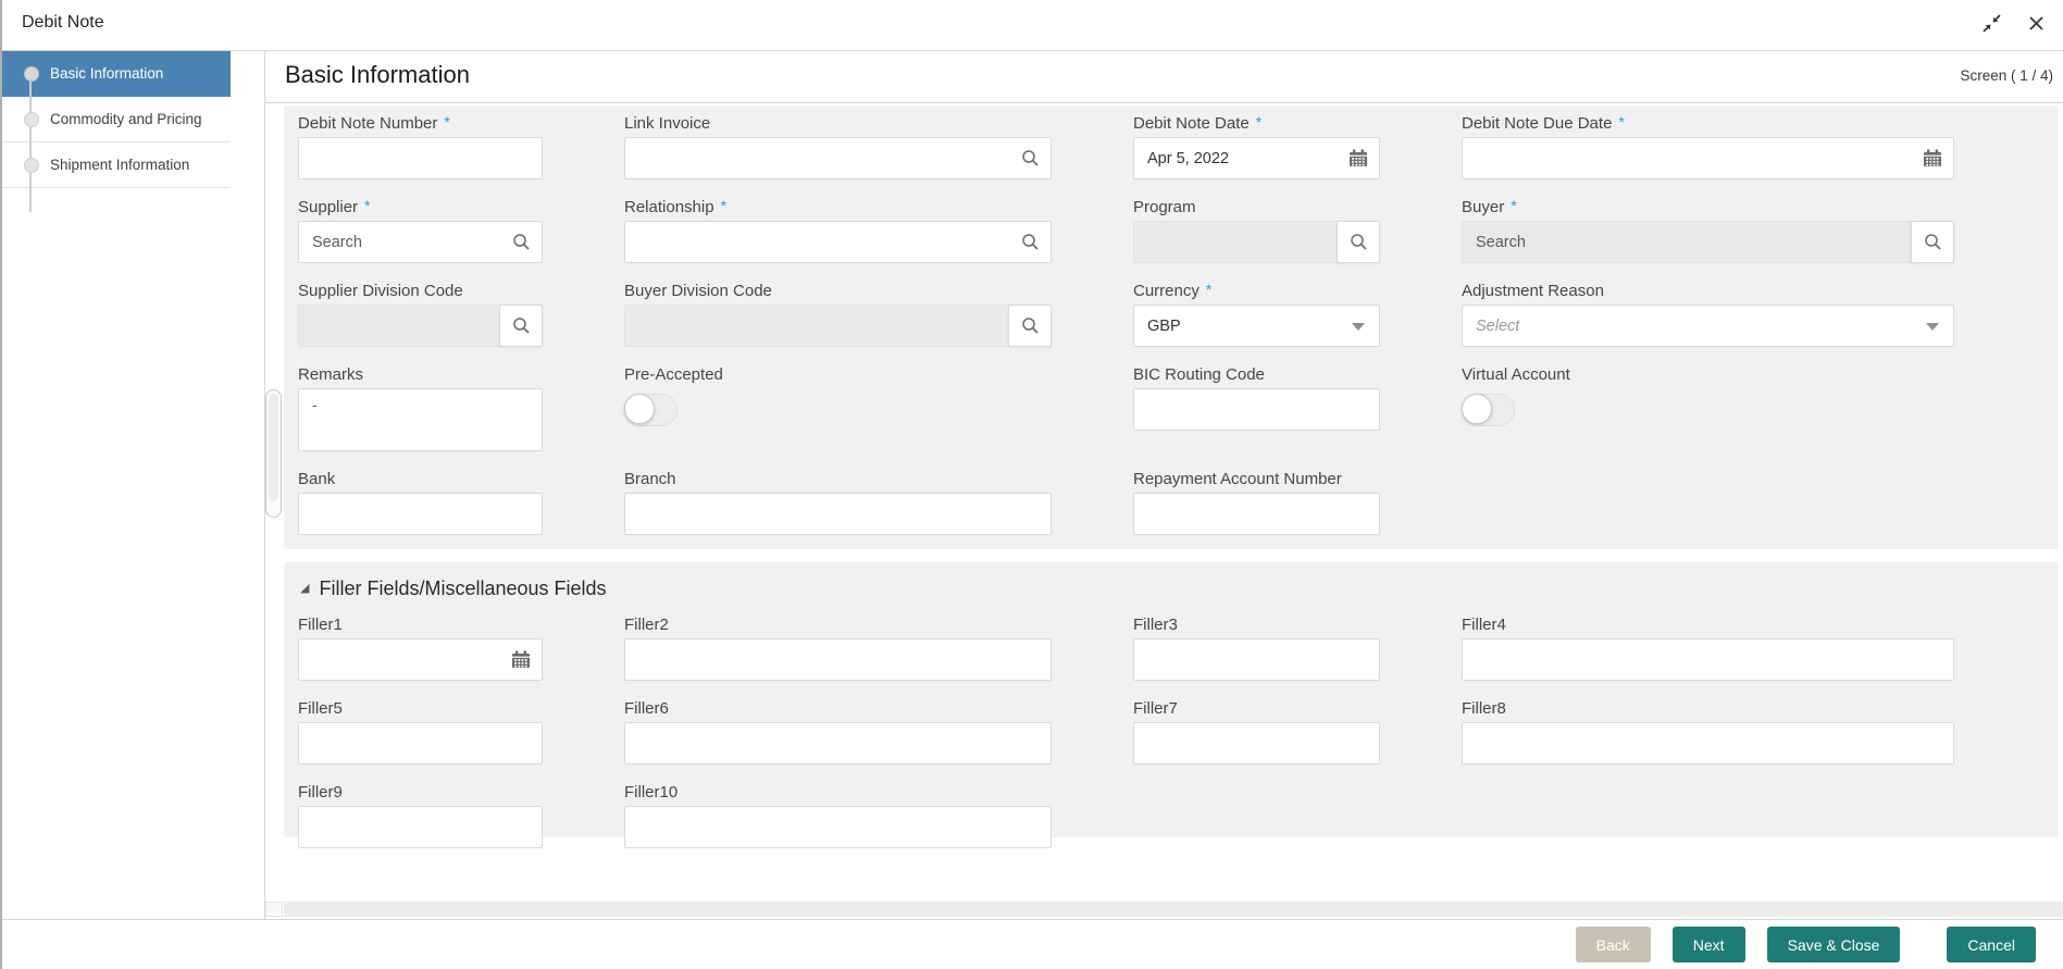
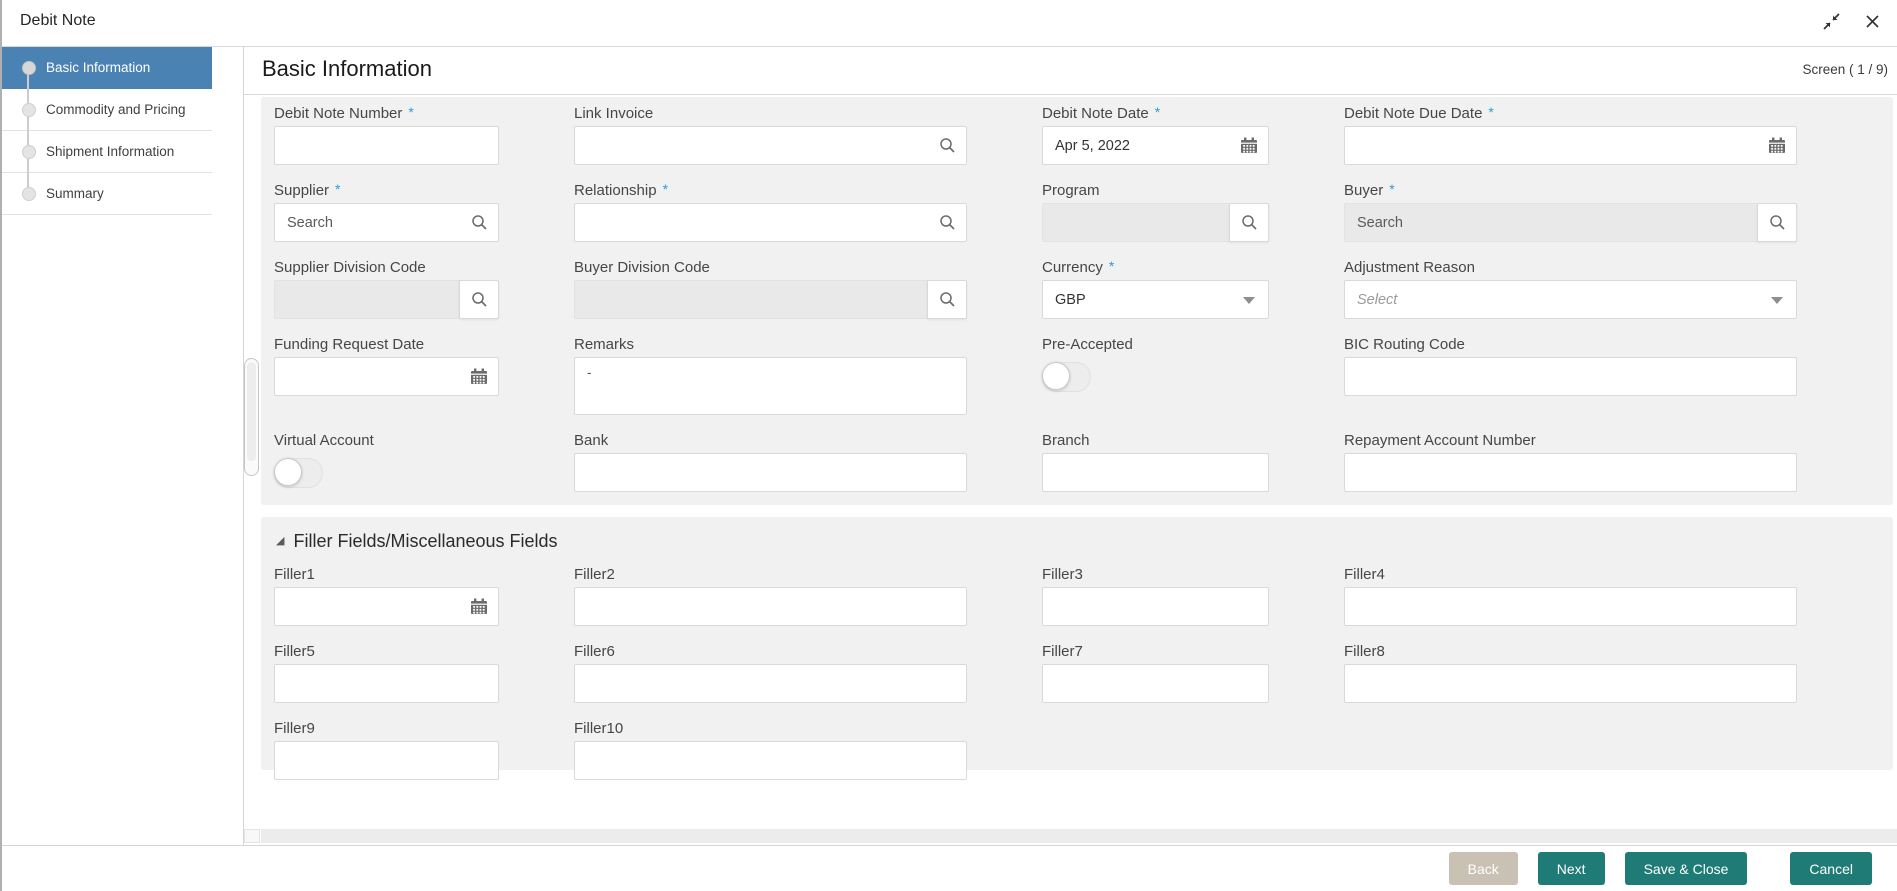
  Debit Note
  Basic Information
  Commodity and Pricing
  Shipment Information
+ Summary
  Basic Information
- Screen ( 1 / 4)
+ Screen ( 1 / 9)
  Debit Note Number
  *
  Link Invoice
  Debit Note Date
  *
  Apr 5, 2022
  Debit Note Due Date
  *
  Supplier
  *
  Search
  Relationship
  *
  Program
  Buyer
  *
  Search
  Supplier Division Code
  Buyer Division Code
  Currency
  *
  GBP
  Adjustment Reason
  Select
+ Funding Request Date
  Remarks
  -
  Pre-Accepted
  BIC Routing Code
  Virtual Account
  Bank
  Branch
  Repayment Account Number
  ◢
  Filler Fields/Miscellaneous Fields
  Filler1
  Filler2
  Filler3
  Filler4
  Filler5
  Filler6
  Filler7
  Filler8
  Filler9
  Filler10
  Back
  Next
  Save & Close
  Cancel
